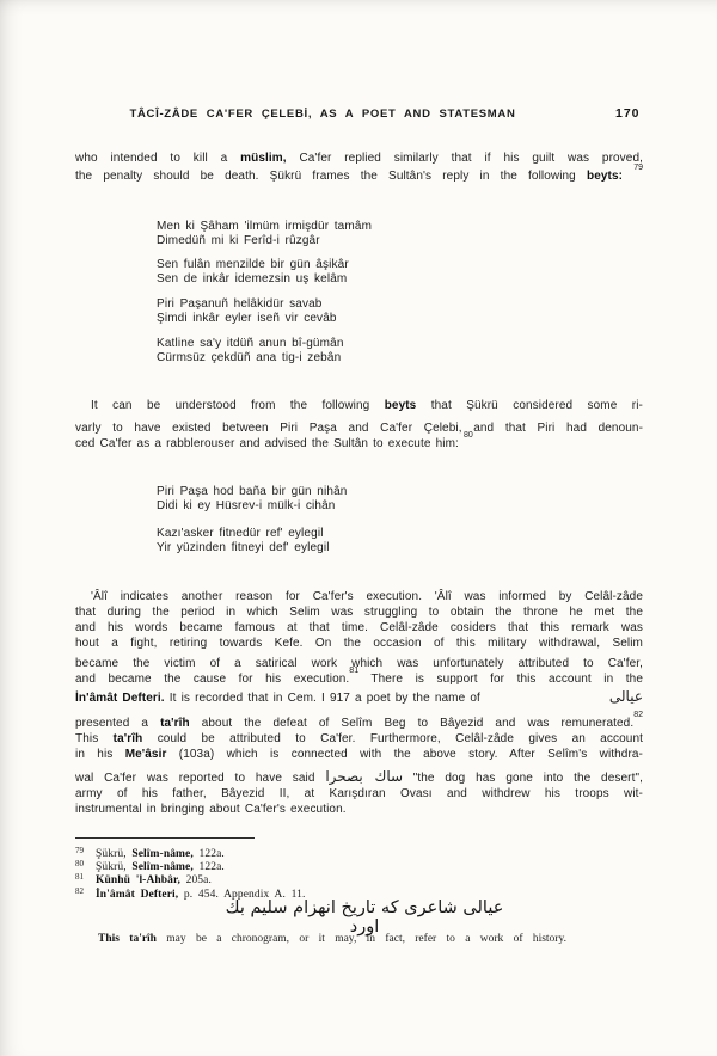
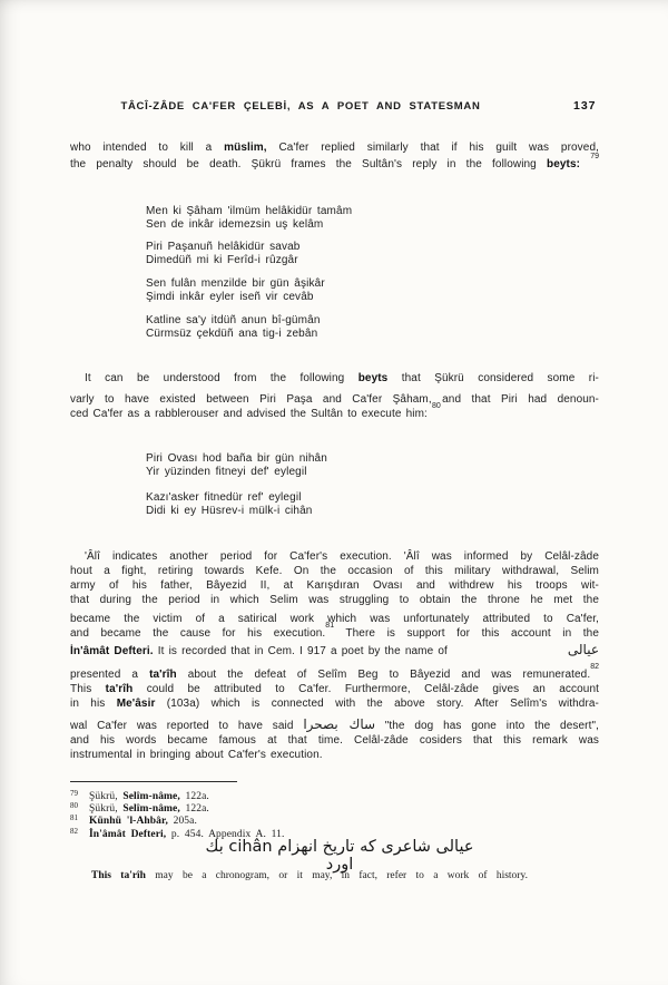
  TÂCÎ-ZÂDE CA'FER ÇELEBİ, AS A POET AND STATESMAN
- 170
+ 137
  who intended to kill a müslim, Ca'fer replied similarly that if his guilt was proved,
  the penalty should be death. Şükrü frames the Sultân's reply in the following beyts:
- Men ki Şâham 'ilmüm irmişdür tamâm
+ Men ki Şâham 'ilmüm helâkidür tamâm
- Dimedüñ mi ki Ferîd-i rûzgâr
+ Sen de inkâr idemezsin uş kelâm
- Sen fulân menzilde bir gün âşikâr
+ Piri Paşanuñ helâkidür savab
- Sen de inkâr idemezsin uş kelâm
+ Dimedüñ mi ki Ferîd-i rûzgâr
- Piri Paşanuñ helâkidür savab
+ Sen fulân menzilde bir gün âşikâr
  Şimdi inkâr eyler iseñ vir cevâb
  Katline sa'y itdüñ anun bî-gümân
  Cürmsüz çekdüñ ana tig-i zebân
  It can be understood from the following beyts that Şükrü considered some ri-
- varly to have existed between Piri Paşa and Ca'fer Çelebi, and that Piri had denoun-
+ varly to have existed between Piri Paşa and Ca'fer Şâham, and that Piri had denoun-
  ced Ca'fer as a rabblerouser and advised the Sultân to execute him:
- Piri Paşa hod baña bir gün nihân
+ Piri Ovası hod baña bir gün nihân
- Didi ki ey Hüsrev-i mülk-i cihân
+ Yir yüzinden fitneyi def' eylegil
  Kazı'asker fitnedür ref' eylegil
- Yir yüzinden fitneyi def' eylegil
+ Didi ki ey Hüsrev-i mülk-i cihân
- 'Âlî indicates another reason for Ca'fer's execution. 'Âlî was informed by Celâl-zâde
+ 'Âlî indicates another period for Ca'fer's execution. 'Âlî was informed by Celâl-zâde
- that during the period in which Selim was struggling to obtain the throne he met the
+ hout a fight, retiring towards Kefe. On the occasion of this military withdrawal, Selim
- and his words became famous at that time. Celâl-zâde cosiders that this remark was
+ army of his father, Bâyezid II, at Karışdıran Ovası and withdrew his troops wit-
- hout a fight, retiring towards Kefe. On the occasion of this military withdrawal, Selim
+ that during the period in which Selim was struggling to obtain the throne he met the
  became the victim of a satirical work which was unfortunately attributed to Ca'fer,
  and became the cause for his execution. There is support for this account in the
  İn'âmât Defteri. It is recorded that in Cem. I 917 a poet by the name of
  عيالى
  presented a ta'rîh about the defeat of Selîm Beg to Bâyezid and was remunerated.
  This ta'rîh could be attributed to Ca'fer. Furthermore, Celâl-zâde gives an account
  in his Me'âsir (103a) which is connected with the above story. After Selîm's withdra-
  wal Ca'fer was reported to have said ساك بصحرا "the dog has gone into the desert",
- army of his father, Bâyezid II, at Karışdıran Ovası and withdrew his troops wit-
+ and his words became famous at that time. Celâl-zâde cosiders that this remark was
  instrumental in bringing about Ca'fer's execution.
  79 Şükrü, Selîm-nâme, 122a.
  80 Şükrü, Selîm-nâme, 122a.
  81 Künhü 'l-Ahbâr, 205a.
  82 İn'âmât Defteri, p. 454. Appendix A. 11.
- عيالى شاعرى كه تاريخ انهزام سليم بك اورد
+ عيالى شاعرى كه تاريخ انهزام cihân بك اورد
  This ta'rîh may be a chronogram, or it may, in fact, refer to a work of history.
